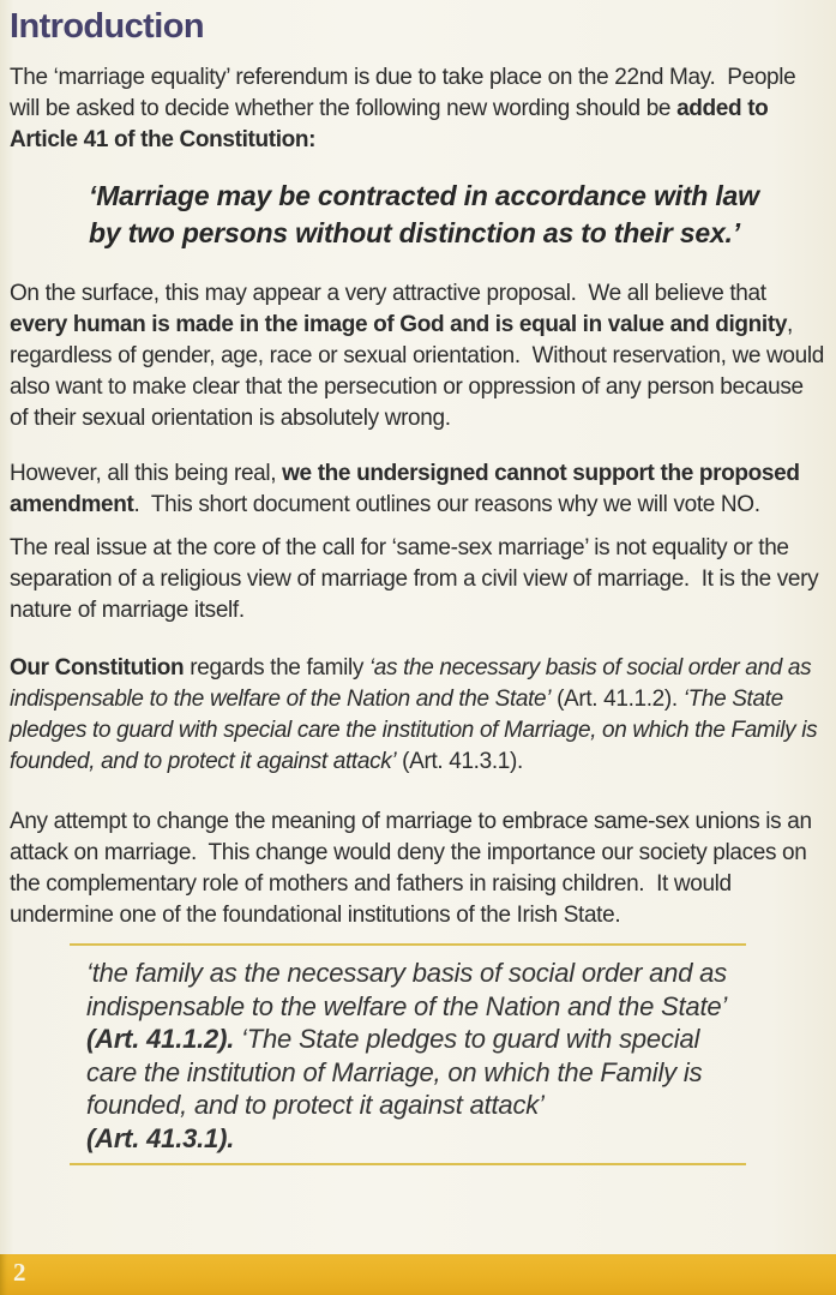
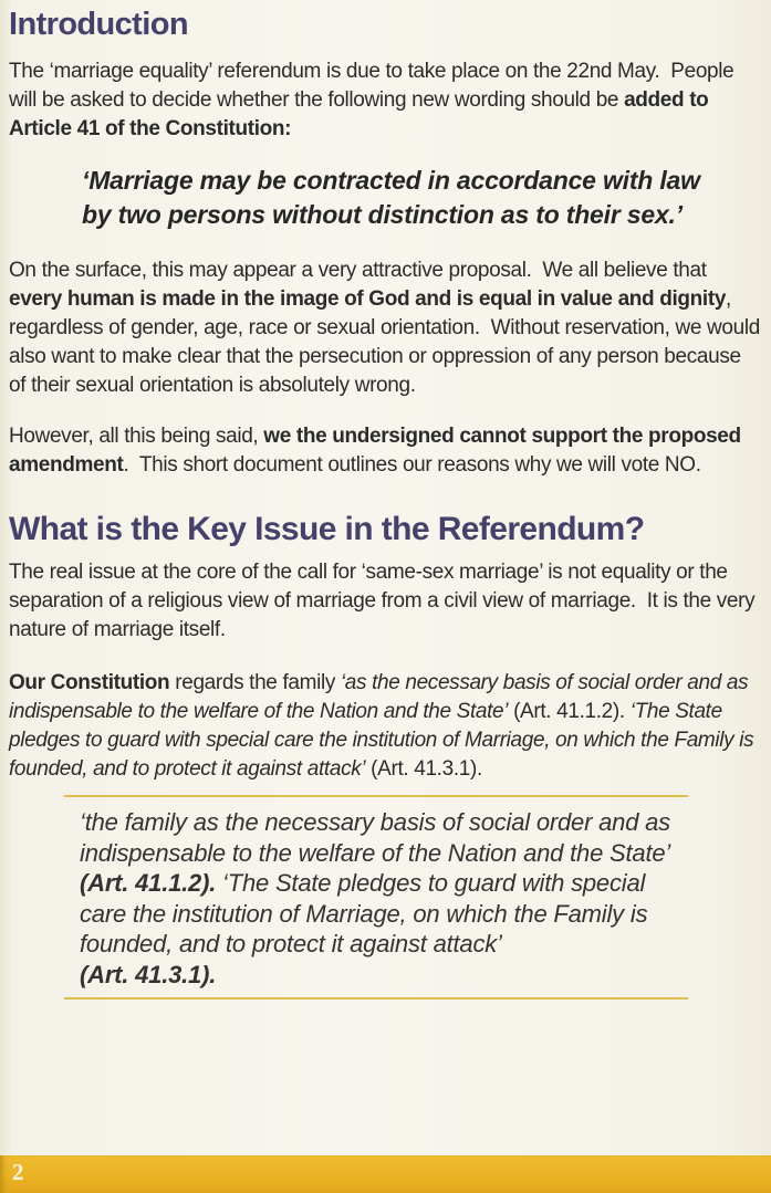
  Introduction
  The ‘marriage equality’ referendum is due to take place on the 22nd May. People will be asked to decide whether the following new wording should be added to Article 41 of the Constitution:
  ‘Marriage may be contracted in accordance with law
  by two persons without distinction as to their sex.’
  On the surface, this may appear a very attractive proposal. We all believe that every human is made in the image of God and is equal in value and dignity, regardless of gender, age, race or sexual orientation. Without reservation, we would also want to make clear that the persecution or oppression of any person because of their sexual orientation is absolutely wrong.
- However, all this being real, we the undersigned cannot support the proposed amendment. This short document outlines our reasons why we will vote NO.
+ However, all this being said, we the undersigned cannot support the proposed amendment. This short document outlines our reasons why we will vote NO.
+ What is the Key Issue in the Referendum?
  The real issue at the core of the call for ‘same-sex marriage’ is not equality or the separation of a religious view of marriage from a civil view of marriage. It is the very nature of marriage itself.
  Our Constitution regards the family ‘as the necessary basis of social order and as indispensable to the welfare of the Nation and the State’ (Art. 41.1.2). ‘The State pledges to guard with special care the institution of Marriage, on which the Family is founded, and to protect it against attack’ (Art. 41.3.1).
- Any attempt to change the meaning of marriage to embrace same-sex unions is an attack on marriage. This change would deny the importance our society places on the complementary role of mothers and fathers in raising children. It would undermine one of the foundational institutions of the Irish State.
  ‘the family as the necessary basis of social order and as indispensable to the welfare of the Nation and the State’ (Art. 41.1.2). ‘The State pledges to guard with special care the institution of Marriage, on which the Family is founded, and to protect it against attack’
  (Art. 41.3.1).
  2
